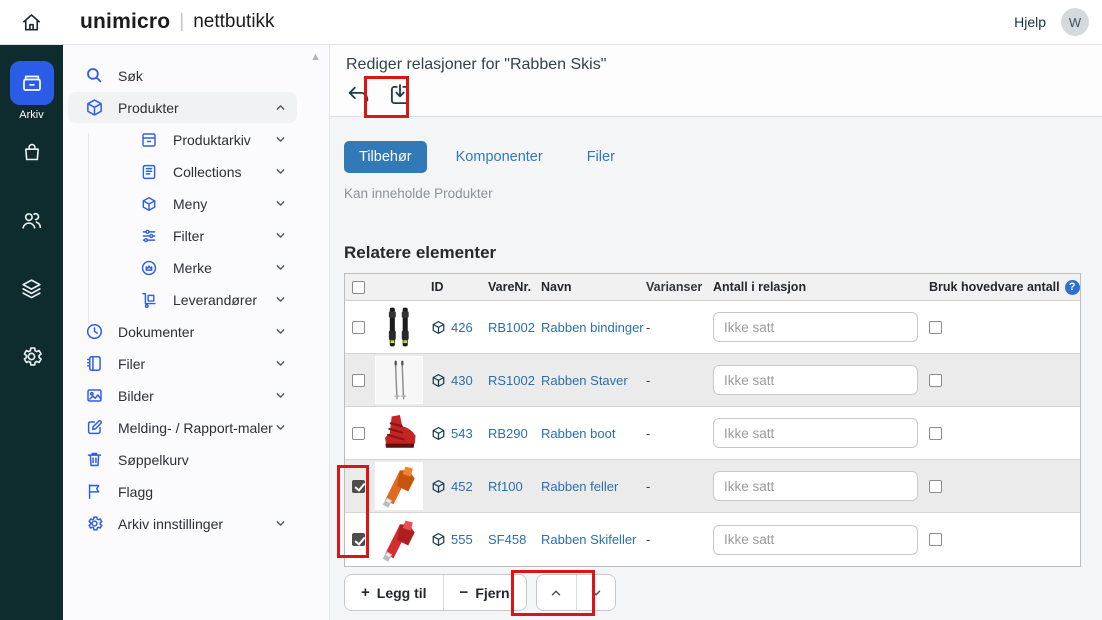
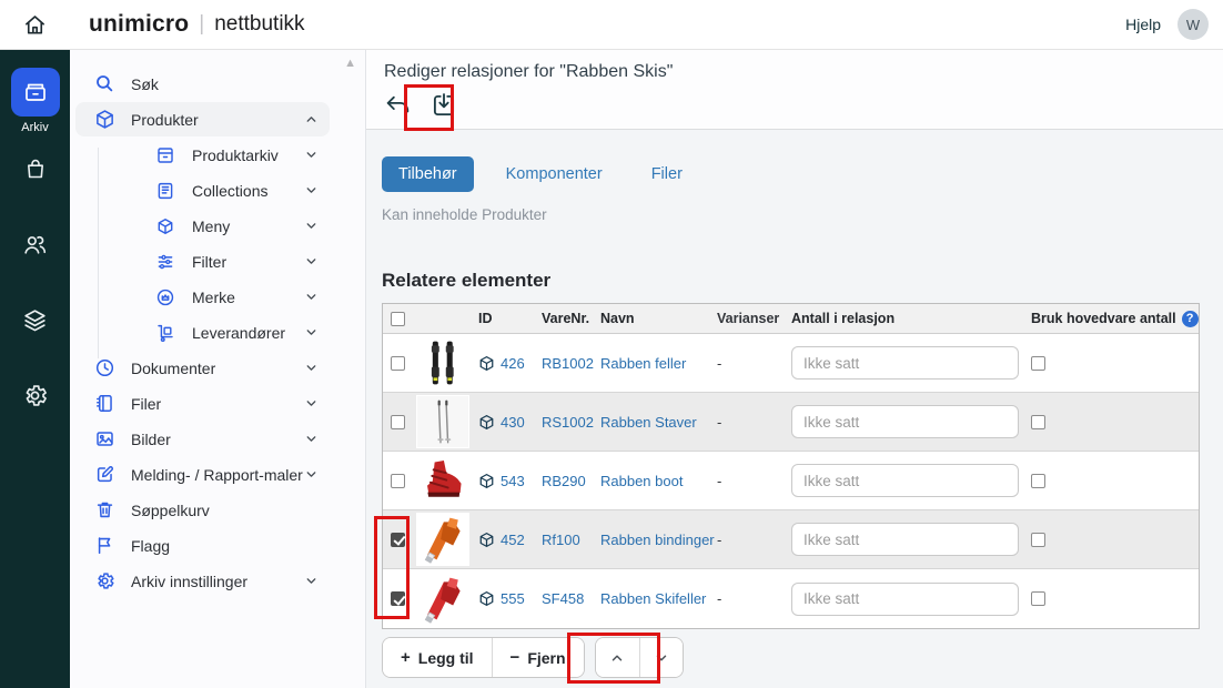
  unimicro
  |
  nettbutikk
  Hjelp
  W
  Arkiv
  ▲
  Søk
  Produkter
  Produktarkiv
  Collections
  Meny
  Filter
  Merke
  Leverandører
  Dokumenter
  Filer
  Bilder
  Melding- / Rapport-maler
  Søppelkurv
  Flagg
  Arkiv innstillinger
  Rediger relasjoner for "Rabben Skis"
  Tilbehør
  Komponenter
  Filer
  Kan inneholde Produkter
  Relatere elementer
  ID
  VareNr.
  Navn
  Varianser
  Antall i relasjon
  Bruk hovedvare antall
  ?
  426
  RB1002
- Rabben bindinger
+ Rabben feller
  -
  Ikke satt
  430
  RS1002
  Rabben Staver
  -
  Ikke satt
  543
  RB290
  Rabben boot
  -
  Ikke satt
  452
  Rf100
- Rabben feller
+ Rabben bindinger
  -
  Ikke satt
  555
  SF458
  Rabben Skifeller
  -
  Ikke satt
  +
  Legg til
  −
  Fjern
